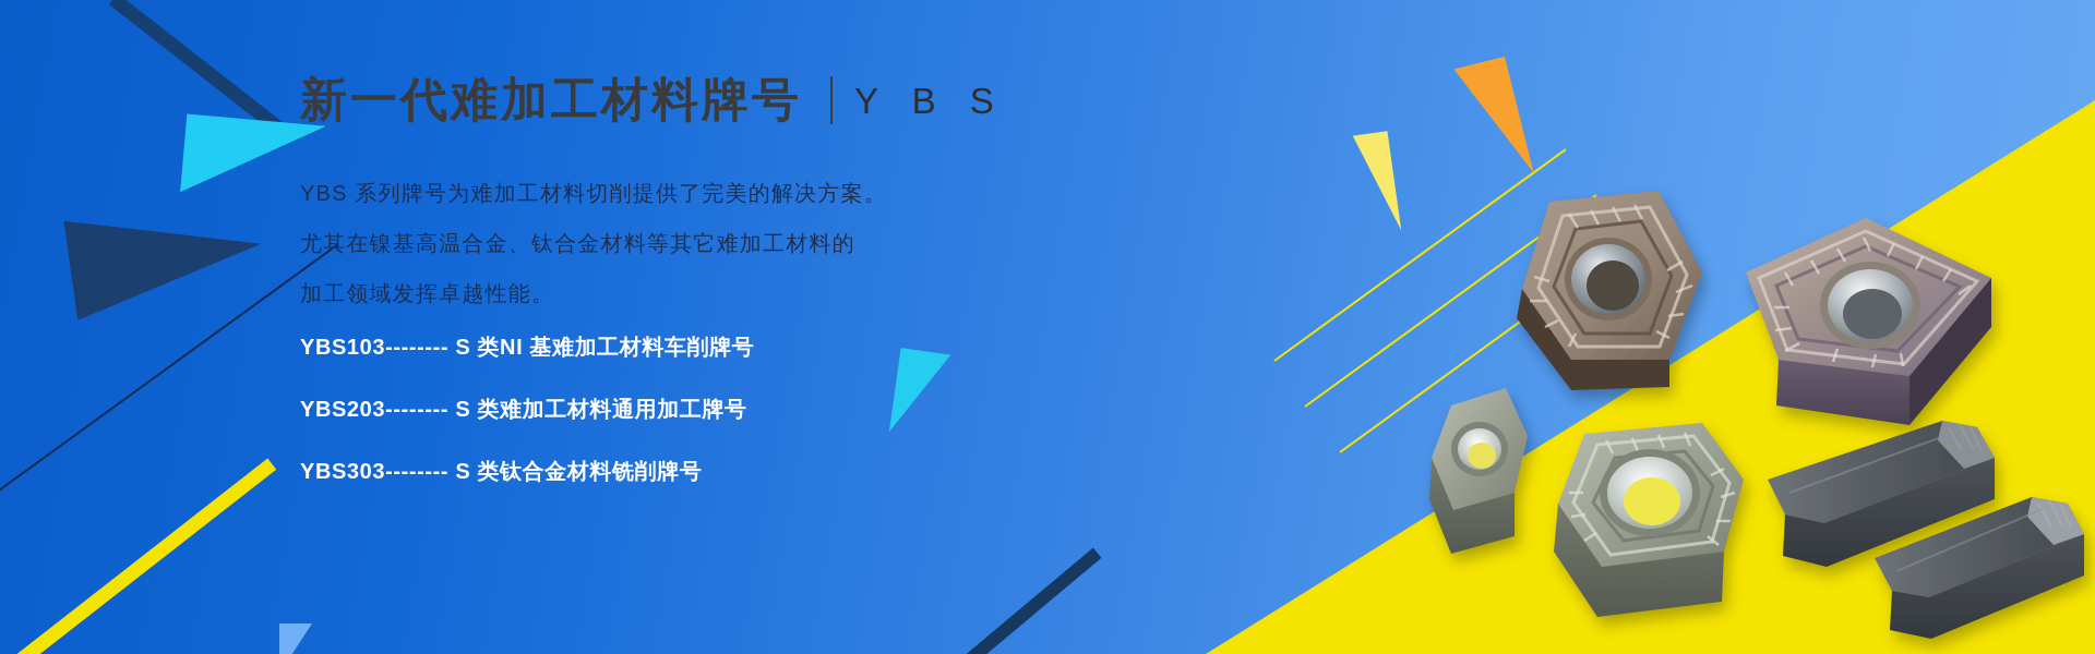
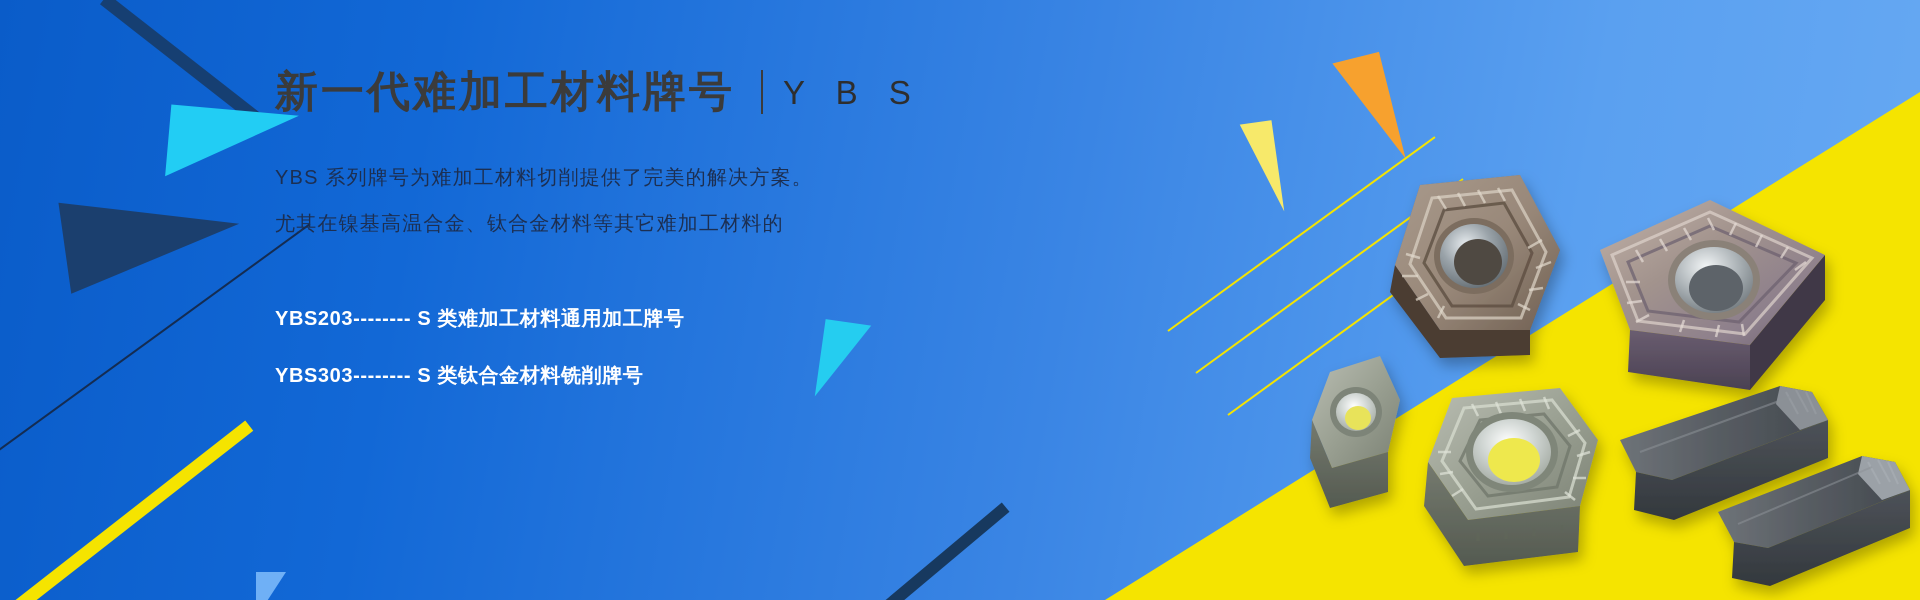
  新一代难加工材料牌号
  Y B S
  YBS 系列牌号为难加工材料切削提供了完美的解决方案。
  尤其在镍基高温合金、钛合金材料等其它难加工材料的
- 加工领域发挥卓越性能。
- YBS103-------- S 类NI 基难加工材料车削牌号
  YBS203-------- S 类难加工材料通用加工牌号
  YBS303-------- S 类钛合金材料铣削牌号
